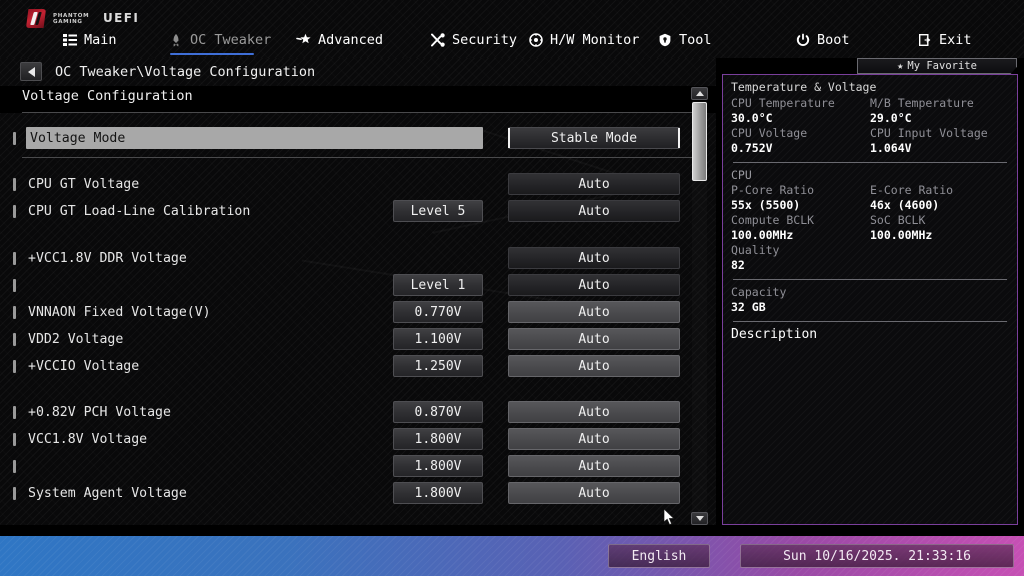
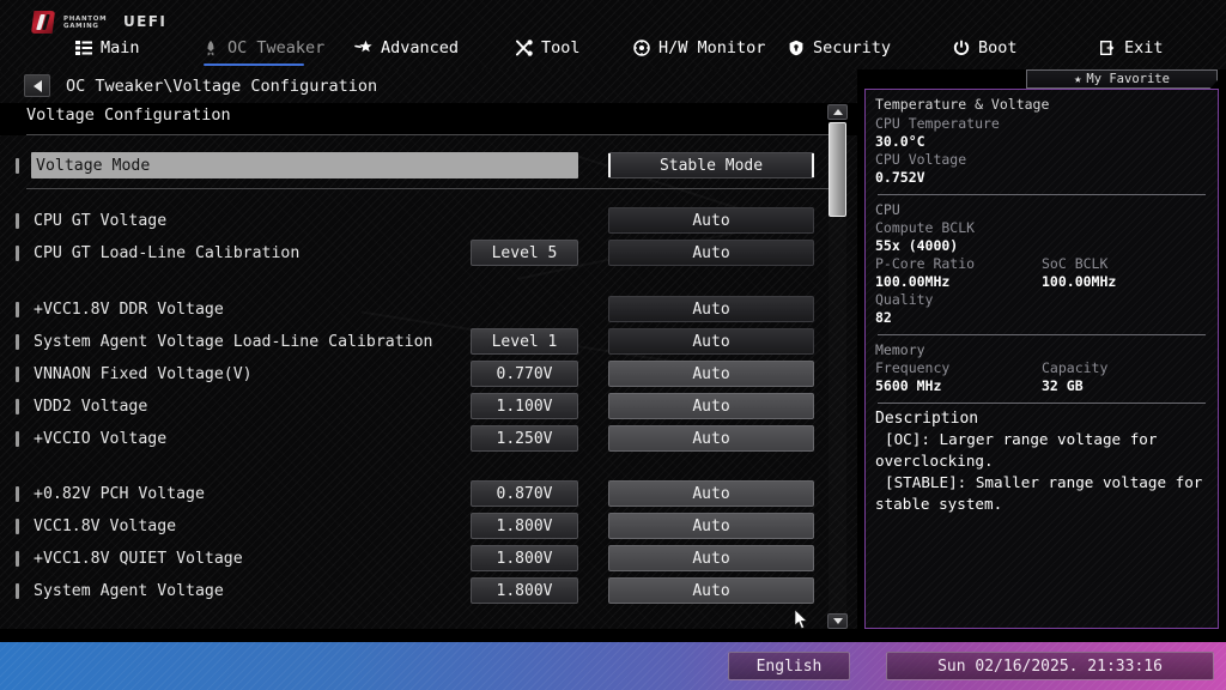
  UEFI
  Main
  OC Tweaker
  Advanced
- Security
+ Tool
  H/W Monitor
- Tool
+ Security
  Boot
  Exit
  OC Tweaker\Voltage Configuration
  Voltage Configuration
  ★
  My Favorite
  Voltage Mode
  Stable Mode
  CPU GT Voltage
  Auto
  CPU GT Load-Line Calibration
  Level 5
  Auto
  +VCC1.8V DDR Voltage
  Auto
+ System Agent Voltage Load-Line Calibration
  Level 1
  Auto
  VNNAON Fixed Voltage(V)
  0.770V
  Auto
  VDD2 Voltage
  1.100V
  Auto
  +VCCIO Voltage
  1.250V
  Auto
  +0.82V PCH Voltage
  0.870V
  Auto
  VCC1.8V Voltage
  1.800V
  Auto
+ +VCC1.8V QUIET Voltage
  1.800V
  Auto
  System Agent Voltage
  1.800V
  Auto
  Temperature & Voltage
  CPU Temperature
  30.0°C
- M/B Temperature
- 29.0°C
  CPU Voltage
  0.752V
- CPU Input Voltage
- 1.064V
  CPU
- P-Core Ratio
+ Compute BCLK
- 55x (5500)
+ 55x (4000)
- E-Core Ratio
- 46x (4600)
- Compute BCLK
+ P-Core Ratio
  100.00MHz
  SoC BCLK
  100.00MHz
  Quality
  82
+ Memory
+ Frequency
+ 5600 MHz
  Capacity
  32 GB
  Description
+ [OC]: Larger range voltage for
+ overclocking.
+ [STABLE]: Smaller range voltage for
+ stable system.
  English
- Sun 10/16/2025. 21:33:16
+ Sun 02/16/2025. 21:33:16
